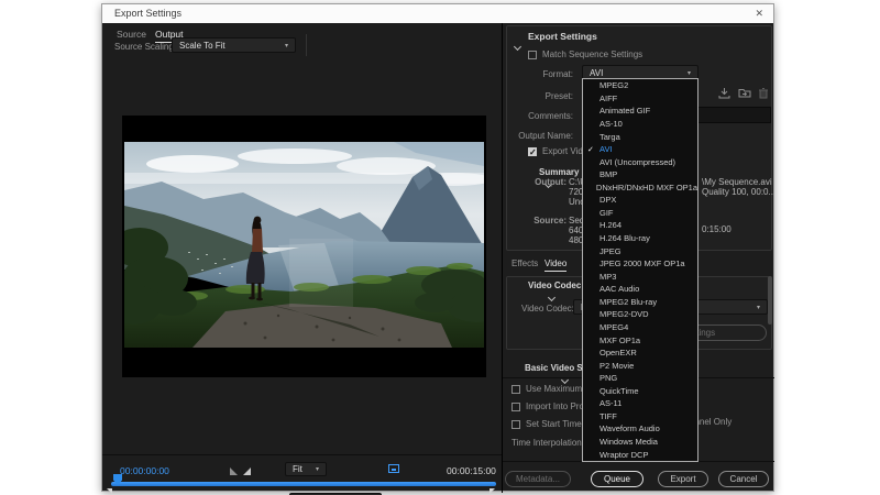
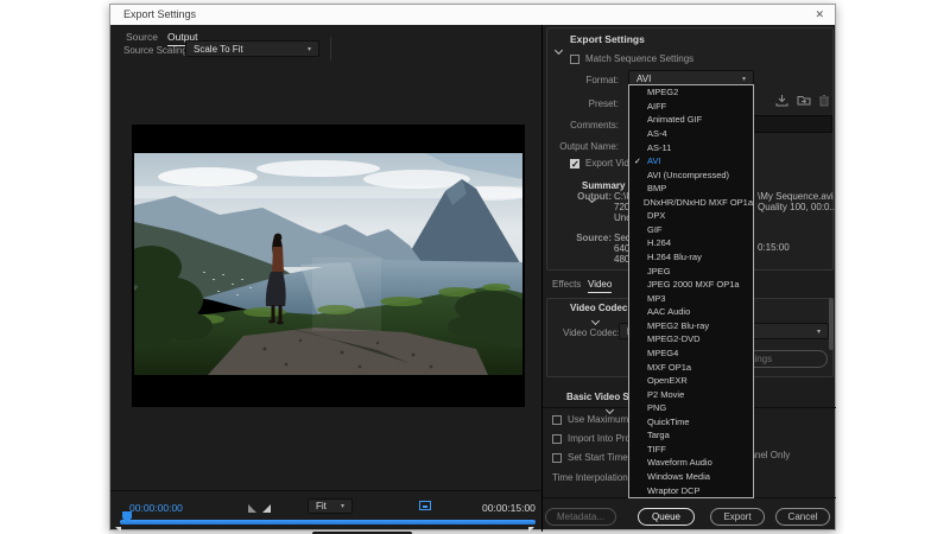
  Export Settings
  ✕
  Source
  Output
  Source Scalin
  Scale To Fit
  00:00:00:00
  Fit
  00:00:15:00
  Export Settings
  Match Sequence Settings
  Format:
  AVI
  Preset:
  Comments:
  Output Name:
  ✓
  Export Vid
  Summary
  Output:
  C:\
  \My Sequence.avi
  Quality 100, 00:0..
  Source:
  0:15:00
  Effects
  Video
  Video Codec
  Video Codec
  Basic Video S
  Use Maximum
  Import Into Pr
  Set Start Time
  nel Only
  Time Interpolation
  Metadata...
  Queue
  Export
  Cancel
  MPEG2
  AIFF
  Animated GIF
- AS-10
+ AS-4
- Targa
+ AS-11
  AVI
  AVI (Uncompressed)
  BMP
  DNxHR/DNxHD MXF OP1a
  DPX
  GIF
  H.264
  H.264 Blu-ray
  JPEG
  JPEG 2000 MXF OP1a
  MP3
  AAC Audio
  MPEG2 Blu-ray
  MPEG2-DVD
  MPEG4
  MXF OP1a
  OpenEXR
  P2 Movie
  PNG
  QuickTime
- AS-11
+ Targa
  TIFF
  Waveform Audio
  Windows Media
  Wraptor DCP
